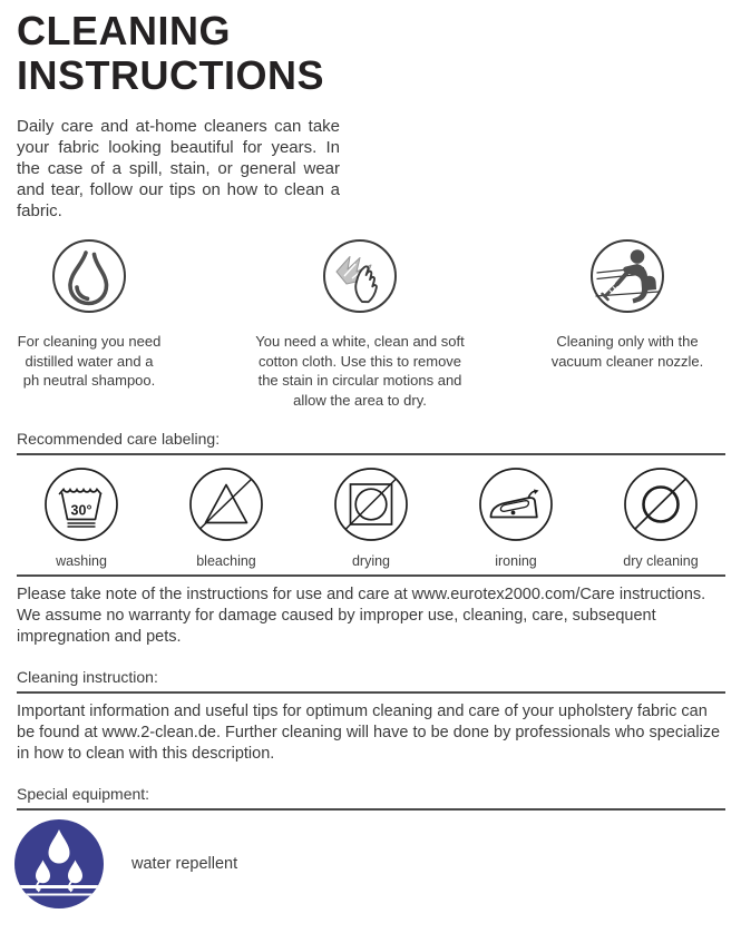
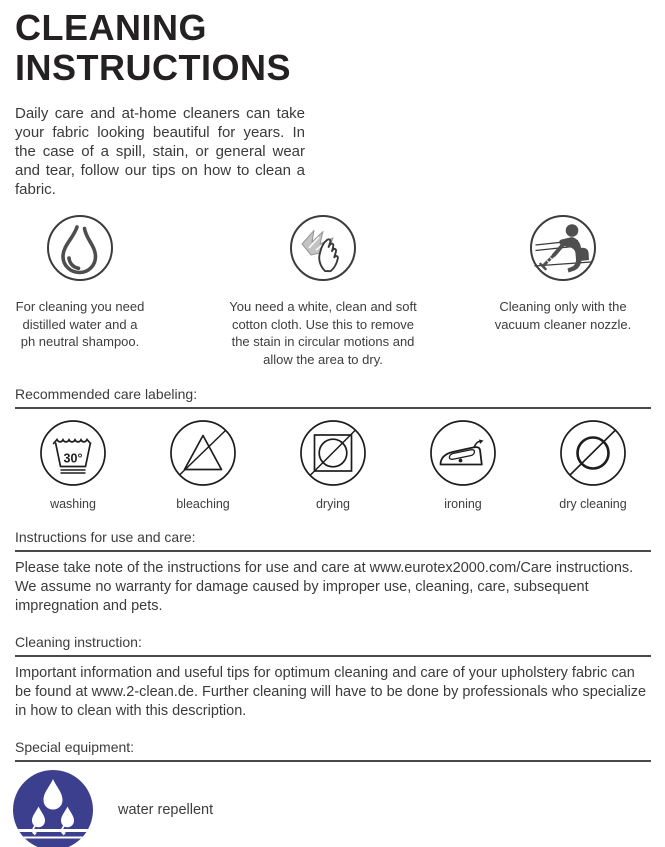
  CLEANING INSTRUCTIONS
  Daily care and at-home cleaners can take your fabric looking beautiful for years. In the case of a spill, stain, or general wear and tear, follow our tips on how to clean a fabric.
  For cleaning you need distilled water and a ph neutral shampoo.
  You need a white, clean and soft cotton cloth. Use this to remove the stain in circular motions and allow the area to dry.
  Cleaning only with the vacuum cleaner nozzle.
  Recommended care labeling:
  30°
  washing
  bleaching
  drying
  ironing
  dry cleaning
+ Instructions for use and care:
  Please take note of the instructions for use and care at www.eurotex2000.com/Care instructions.
  We assume no warranty for damage caused by improper use, cleaning, care, subsequent impregnation and pets.
  Cleaning instruction:
  Important information and useful tips for optimum cleaning and care of your upholstery fabric can be found at www.2-clean.de. Further cleaning will have to be done by professionals who specialize in how to clean with this description.
  Special equipment:
  water repellent
